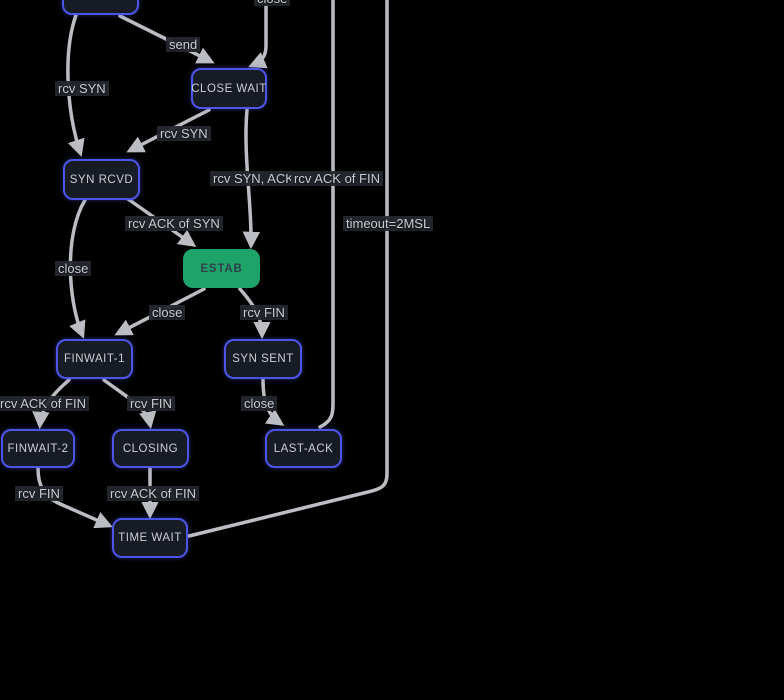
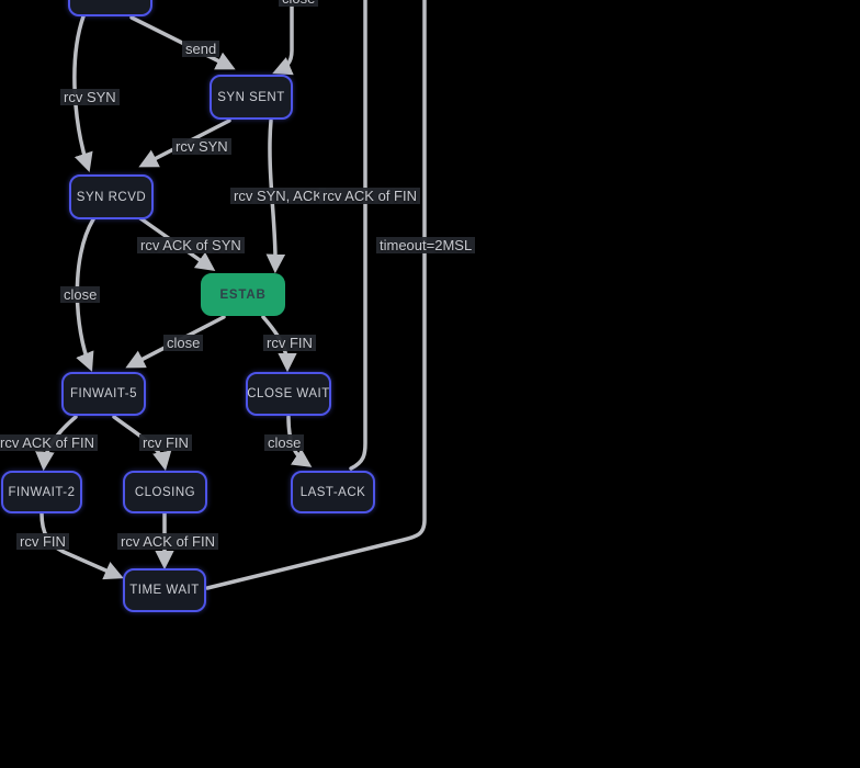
- CLOSE WAIT
+ SYN SENT
  SYN RCVD
  ESTAB
- FINWAIT-1
+ FINWAIT-5
- SYN SENT
+ CLOSE WAIT
  FINWAIT-2
  CLOSING
  LAST-ACK
  TIME WAIT
  send
  rcv SYN
  rcv SYN
  rcv SYN, ACK
  rcv ACK of FIN
  timeout=2MSL
  rcv ACK of SYN
  close
  close
  rcv FIN
  rcv ACK of FIN
  rcv FIN
  close
  rcv FIN
  rcv ACK of FIN
